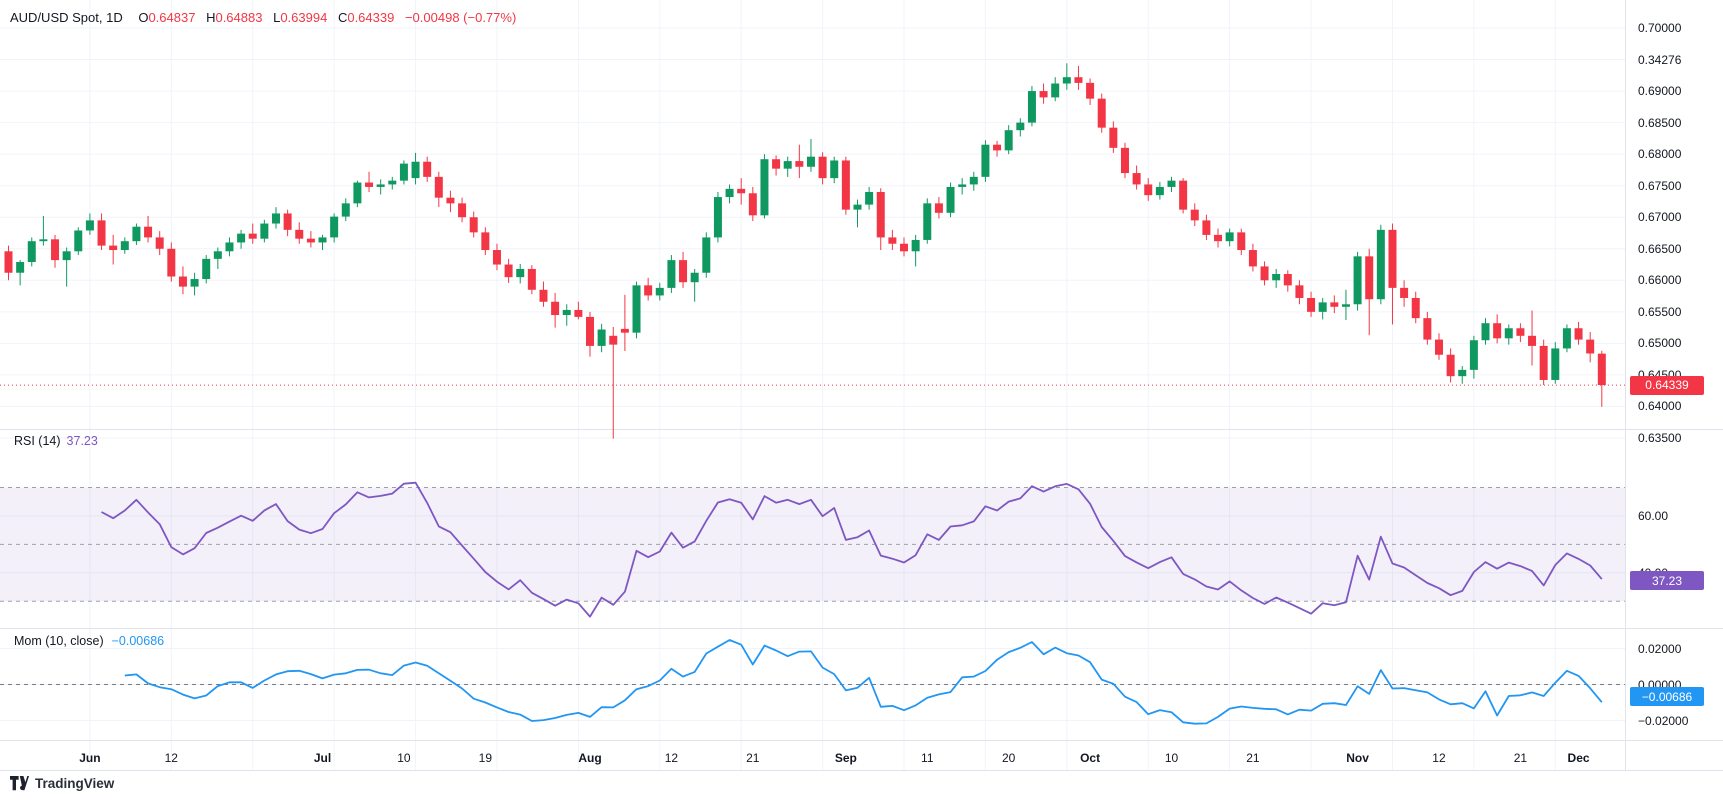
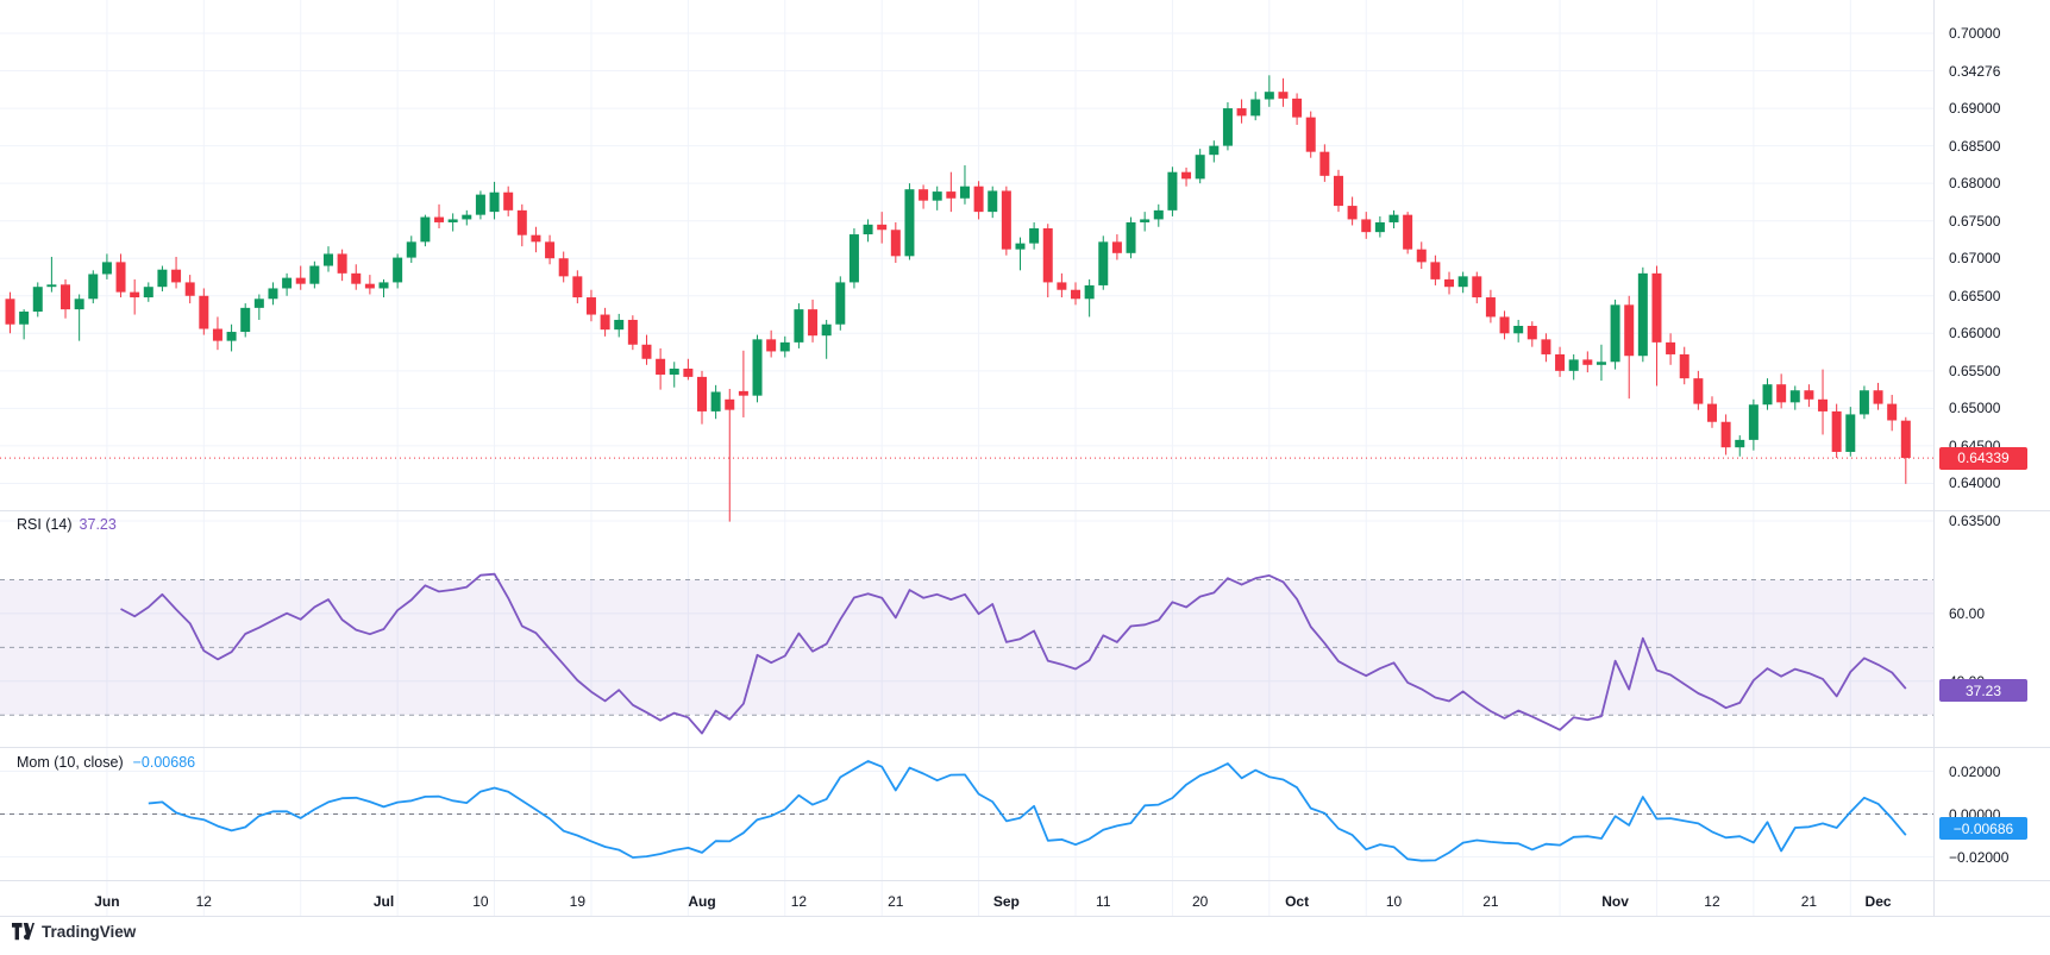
- AUD/USD Spot, 1D O0.64837 H0.64883 L0.63994 C0.64339 −0.00498 (−0.77%)
  RSI (14) 37.23
  Mom (10, close) −0.00686
  0.64339
  37.23
  −0.00686
  0.70000
  0.34276
  0.69000
  0.68500
  0.68000
  0.67500
  0.67000
  0.66500
  0.66000
  0.65500
  0.65000
  0.64500
  0.64000
  0.63500
  60.00
  0.02000
  0.00000
  −0.02000
  Jun
  12
  Jul
  10
  19
  Aug
  12
  21
  Sep
  11
  20
  Oct
  10
  21
  Nov
  12
  21
  Dec
  TradingView
